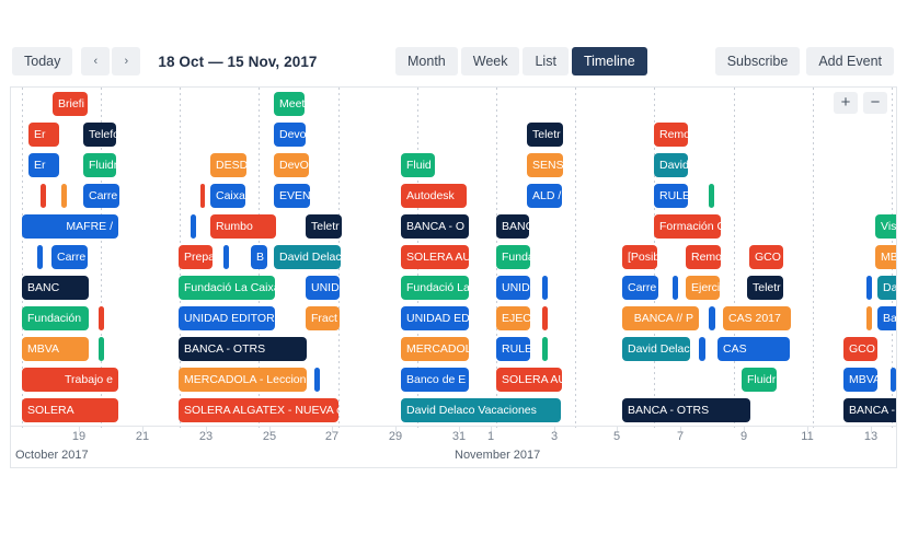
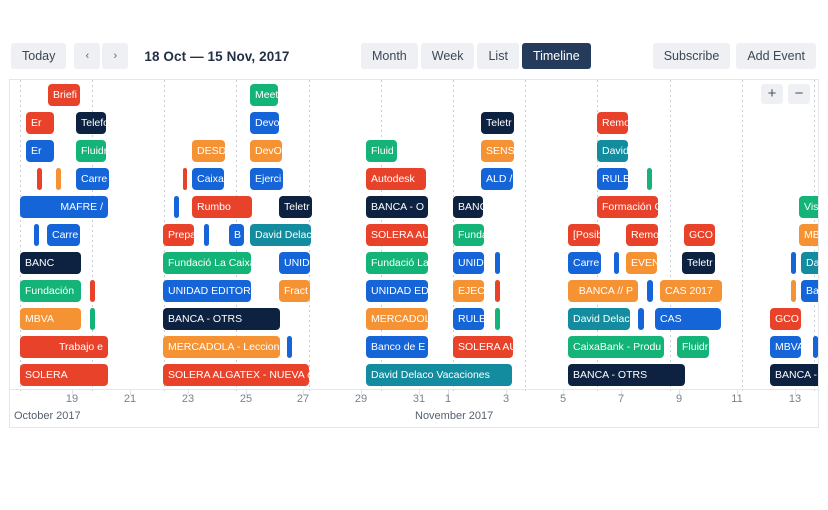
  Today
  ‹
  ›
  18 Oct — 15 Nov, 2017
  Month
  Week
  List
  Timeline
  Subscribe
  Add Event
  +
  −
  Briefi
  Meet
  Er
  Telef
  Devo
  Teletr
  Remo
  Er
  Fluidr
  DESD
  DevO
  Fluid
  SENS
  David
  Carre
  Caixa
- EVEN
+ Ejerci
  Autodesk
  ALD /
  RULE
  MAFRE /
  Rumbo
  Teletr
  BANCA - O
  BAN
  Formación
  Carre
  Prepa
  B
  David Delac
  SOLERA AU
  Fund
  [Posib
  Remo
  GCO
  BANC
  Fundació La Caix
  UNID
  Fundació La
  UNID
  Carre
- Ejerci
+ EVEN
  Teletr
  Fundación
  UNIDAD EDITOR
  Fract
  UNIDAD ED
  EJEC
  BANCA // P
  CAS 2017
  MBVA
  BANCA - OTRS
  MERCADOL
  RULE
  David Delac
  CAS
  GCO
  Trabajo e
  MERCADOLA - Leccion
  Banco de E
  SOLERA A
+ CaixaBank - Produ
  Fluidr
  MBVA
  SOLERA
  SOLERA ALGATEX - NUEVA
  David Delaco Vacaciones
  BANCA - OTRS
  BANCA -
  19
  21
  23
  25
  27
  29
  31
  1
  3
  5
  7
  9
  11
  13
  October 2017
  November 2017
